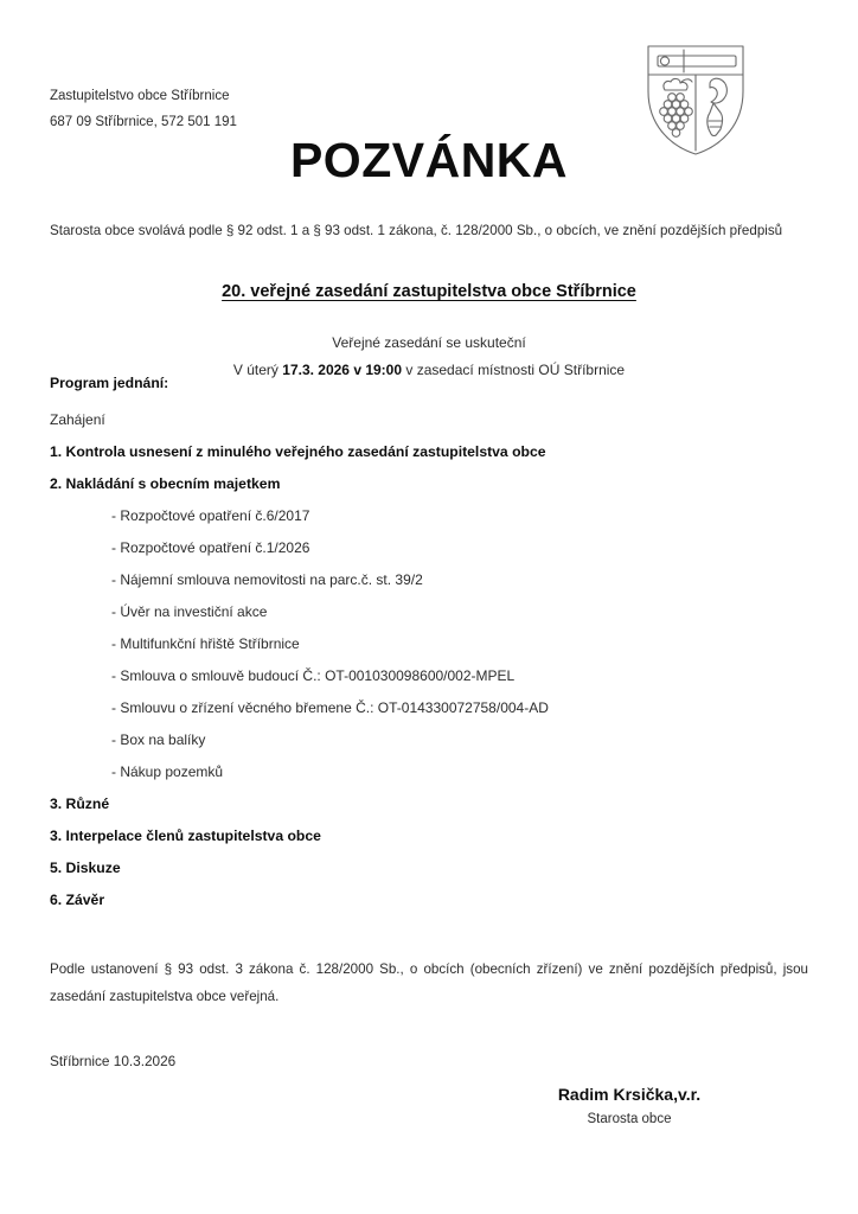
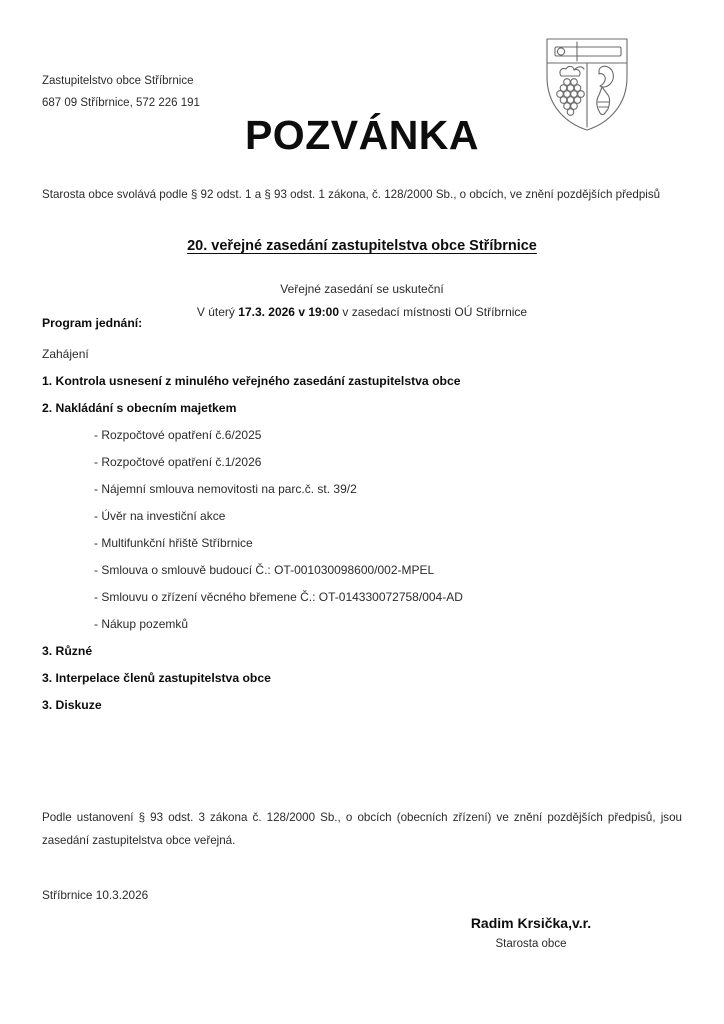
  Zastupitelstvo obce Stříbrnice
- 687 09 Stříbrnice, 572 501 191
+ 687 09 Stříbrnice, 572 226 191
  POZVÁNKA
  Starosta obce svolává podle § 92 odst. 1 a § 93 odst. 1 zákona, č. 128/2000 Sb., o obcích, ve znění pozdějších předpisů
  20. veřejné zasedání zastupitelstva obce Stříbrnice
  Veřejné zasedání se uskuteční
  V úterý 17.3. 2026 v 19:00 v zasedací místnosti OÚ Stříbrnice
  Program jednání:
  Zahájení
  1. Kontrola usnesení z minulého veřejného zasedání zastupitelstva obce
  2. Nakládání s obecním majetkem
- - Rozpočtové opatření č.6/2017
+ - Rozpočtové opatření č.6/2025
  - Rozpočtové opatření č.1/2026
  - Nájemní smlouva nemovitosti na parc.č. st. 39/2
  - Úvěr na investiční akce
  - Multifunkční hřiště Stříbrnice
  - Smlouva o smlouvě budoucí Č.: OT-001030098600/002-MPEL
  - Smlouvu o zřízení věcného břemene Č.: OT-014330072758/004-AD
- - Box na balíky
  - Nákup pozemků
  3. Různé
  3. Interpelace členů zastupitelstva obce
- 5. Diskuze
+ 3. Diskuze
- 6. Závěr
  Podle ustanovení § 93 odst. 3 zákona č. 128/2000 Sb., o obcích (obecních zřízení) ve znění pozdějších předpisů, jsou zasedání zastupitelstva obce veřejná.
  Stříbrnice 10.3.2026
  Radim Krsička,v.r.
  Starosta obce
